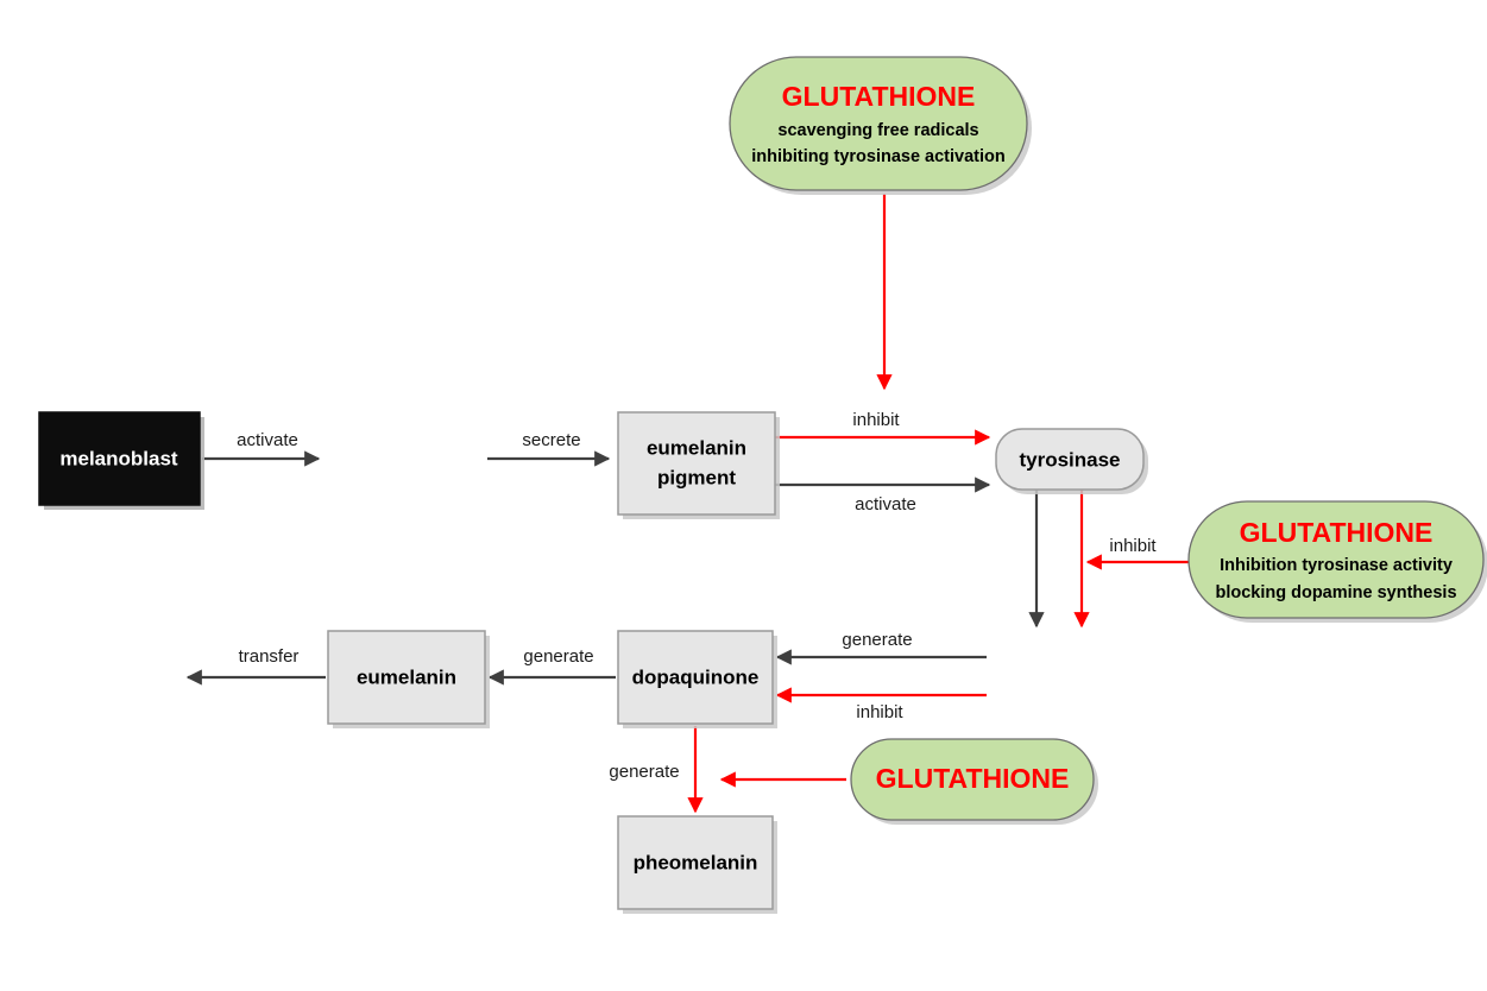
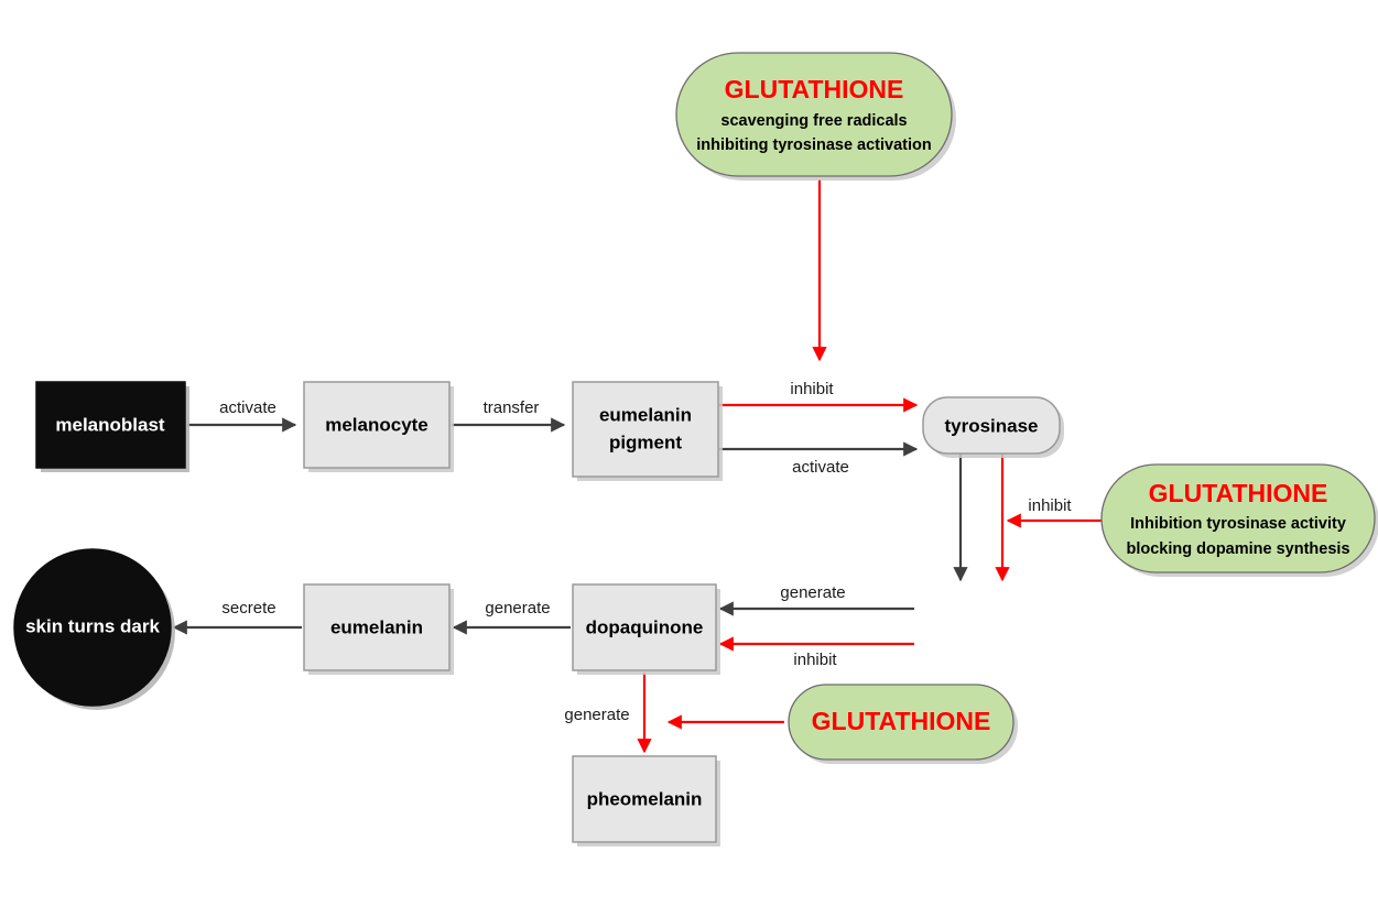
  activate
- secrete
+ transfer
  inhibit
  activate
  inhibit
  generate
  inhibit
  generate
- transfer
+ secrete
  generate
  melanoblast
+ melanocyte
  eumelanin
  pigment
  tyrosinase
  dopaquinone
  eumelanin
  pheomelanin
+ skin turns dark
  GLUTATHIONE
  scavenging free radicals
  inhibiting tyrosinase activation
  GLUTATHIONE
  Inhibition tyrosinase activity
  blocking dopamine synthesis
  GLUTATHIONE
